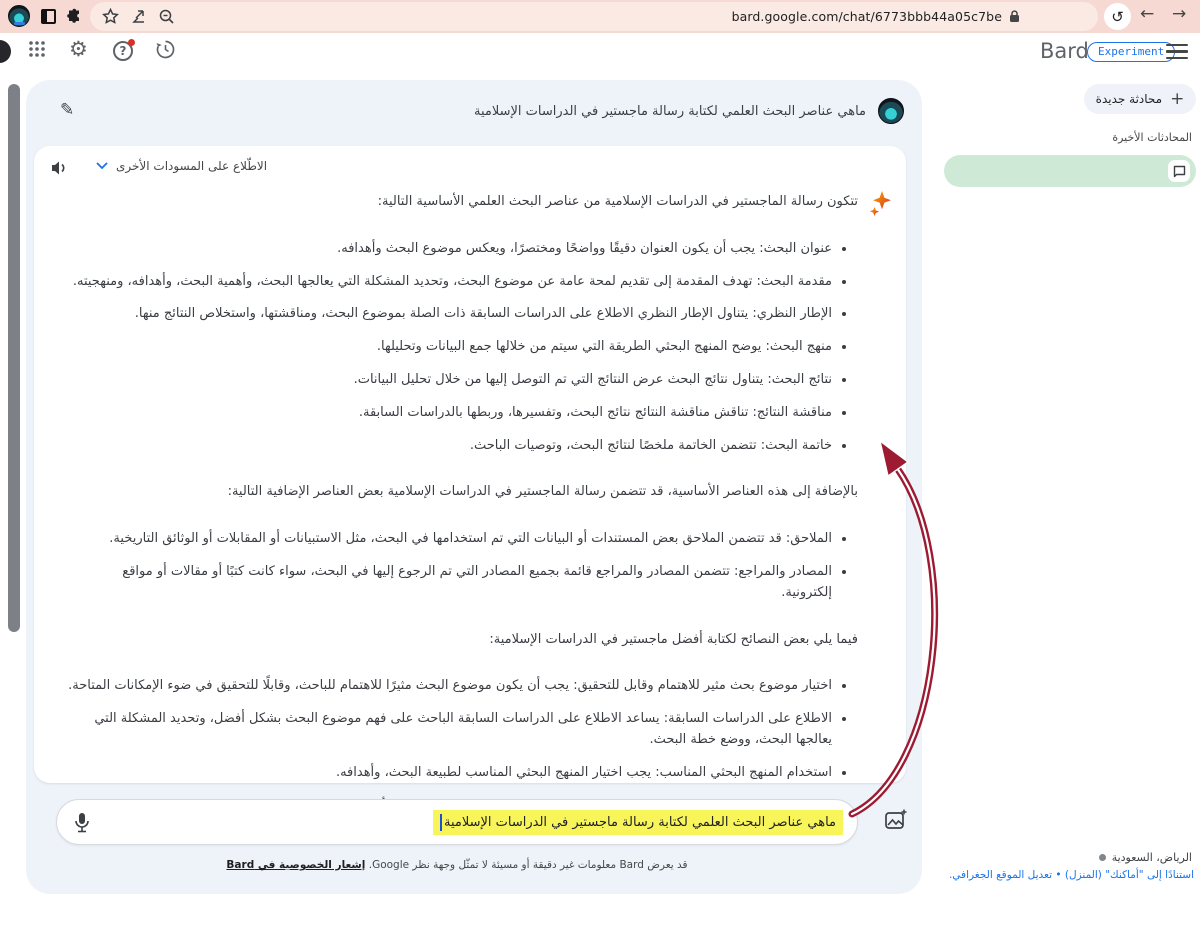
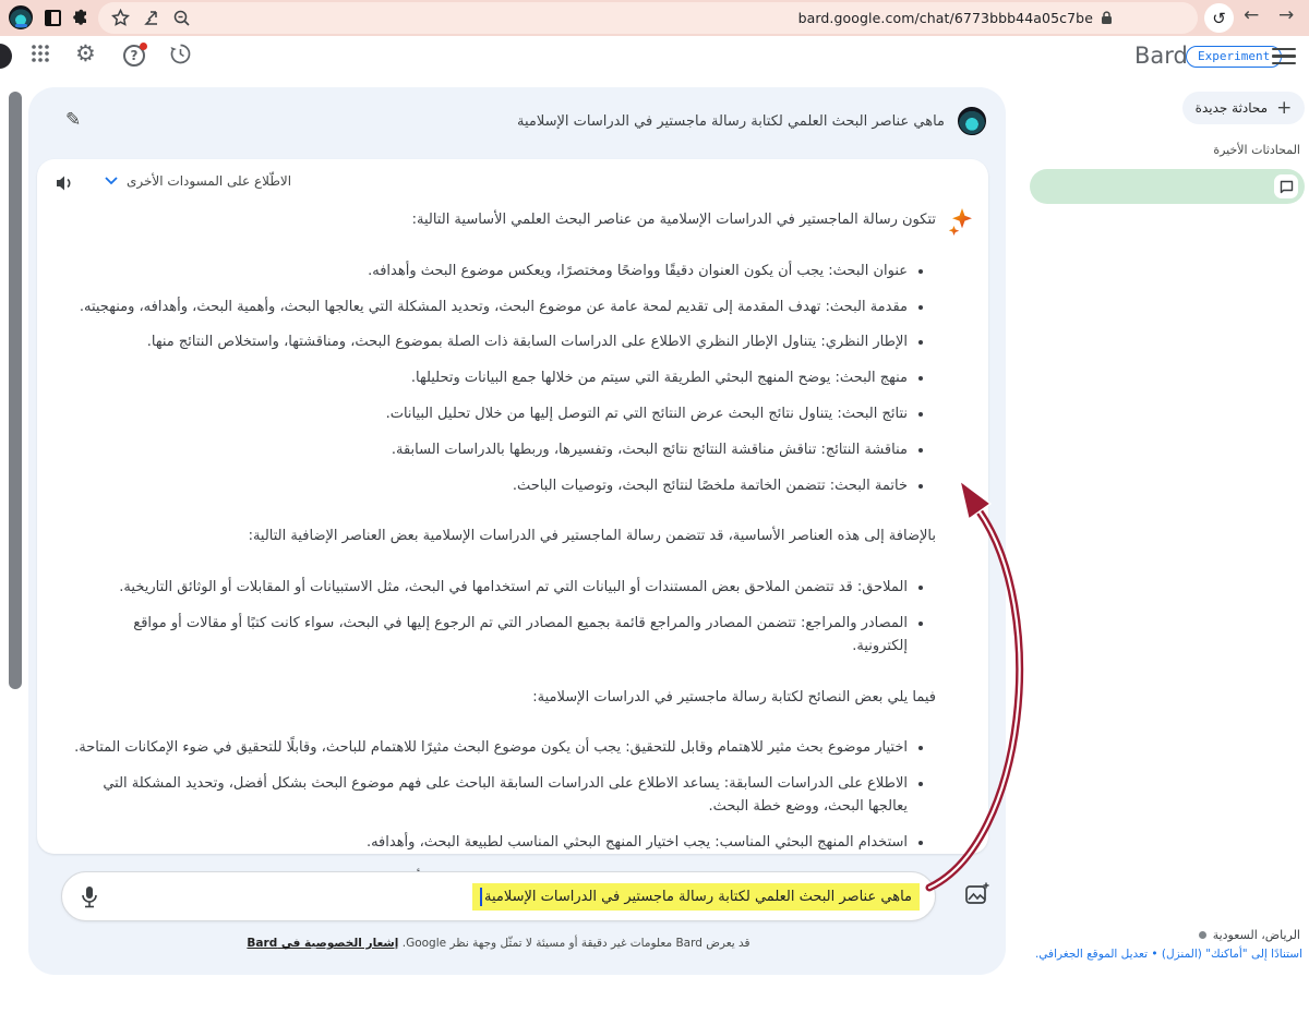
  bard.google.com/chat/6773bbb44a05c7be
  ↺
  ←
  →
  ⚙
  ?
  Bard
  Experiment
  +
  محادثة جديدة
  المحادثات الأخيرة
  الرياض، السعودية
  استنادًا إلى "أماكنك" (المنزل) • تعديل الموقع الجغرافي.
  ماهي عناصر البحث العلمي لكتابة رسالة ماجستير في الدراسات الإسلامية
  ✎
  الاطّلاع على المسودات الأخرى
  تتكون رسالة الماجستير في الدراسات الإسلامية من عناصر البحث العلمي الأساسية التالية:
  عنوان البحث: يجب أن يكون العنوان دقيقًا وواضحًا ومختصرًا، ويعكس موضوع البحث وأهدافه.
  مقدمة البحث: تهدف المقدمة إلى تقديم لمحة عامة عن موضوع البحث، وتحديد المشكلة التي يعالجها البحث، وأهمية البحث، وأهدافه، ومنهجيته.
  الإطار النظري: يتناول الإطار النظري الاطلاع على الدراسات السابقة ذات الصلة بموضوع البحث، ومناقشتها، واستخلاص النتائج منها.
  منهج البحث: يوضح المنهج البحثي الطريقة التي سيتم من خلالها جمع البيانات وتحليلها.
  نتائج البحث: يتناول نتائج البحث عرض النتائج التي تم التوصل إليها من خلال تحليل البيانات.
  مناقشة النتائج: تناقش مناقشة النتائج نتائج البحث، وتفسيرها، وربطها بالدراسات السابقة.
  خاتمة البحث: تتضمن الخاتمة ملخصًا لنتائج البحث، وتوصيات الباحث.
  بالإضافة إلى هذه العناصر الأساسية، قد تتضمن رسالة الماجستير في الدراسات الإسلامية بعض العناصر الإضافية التالية:
  الملاحق: قد تتضمن الملاحق بعض المستندات أو البيانات التي تم استخدامها في البحث، مثل الاستبيانات أو المقابلات أو الوثائق التاريخية.
  المصادر والمراجع: تتضمن المصادر والمراجع قائمة بجميع المصادر التي تم الرجوع إليها في البحث، سواء كانت كتبًا أو مقالات أو مواقع إلكترونية.
- فيما يلي بعض النصائح لكتابة أفضل ماجستير في الدراسات الإسلامية:
+ فيما يلي بعض النصائح لكتابة رسالة ماجستير في الدراسات الإسلامية:
  اختيار موضوع بحث مثير للاهتمام وقابل للتحقيق: يجب أن يكون موضوع البحث مثيرًا للاهتمام للباحث، وقابلًا للتحقيق في ضوء الإمكانات المتاحة.
  الاطلاع على الدراسات السابقة: يساعد الاطلاع على الدراسات السابقة الباحث على فهم موضوع البحث بشكل أفضل، وتحديد المشكلة التي يعالجها البحث، ووضع خطة البحث.
  استخدام المنهج البحثي المناسب: يجب اختيار المنهج البحثي المناسب لطبيعة البحث، وأهدافه.
  ماهي عناصر البحث العلمي لكتابة رسالة ماجستير في الدراسات الإسلامية
  قد يعرض Bard معلومات غير دقيقة أو مسيئة لا تمثّل وجهة نظر Google. إشعار الخصوصية في Bard
